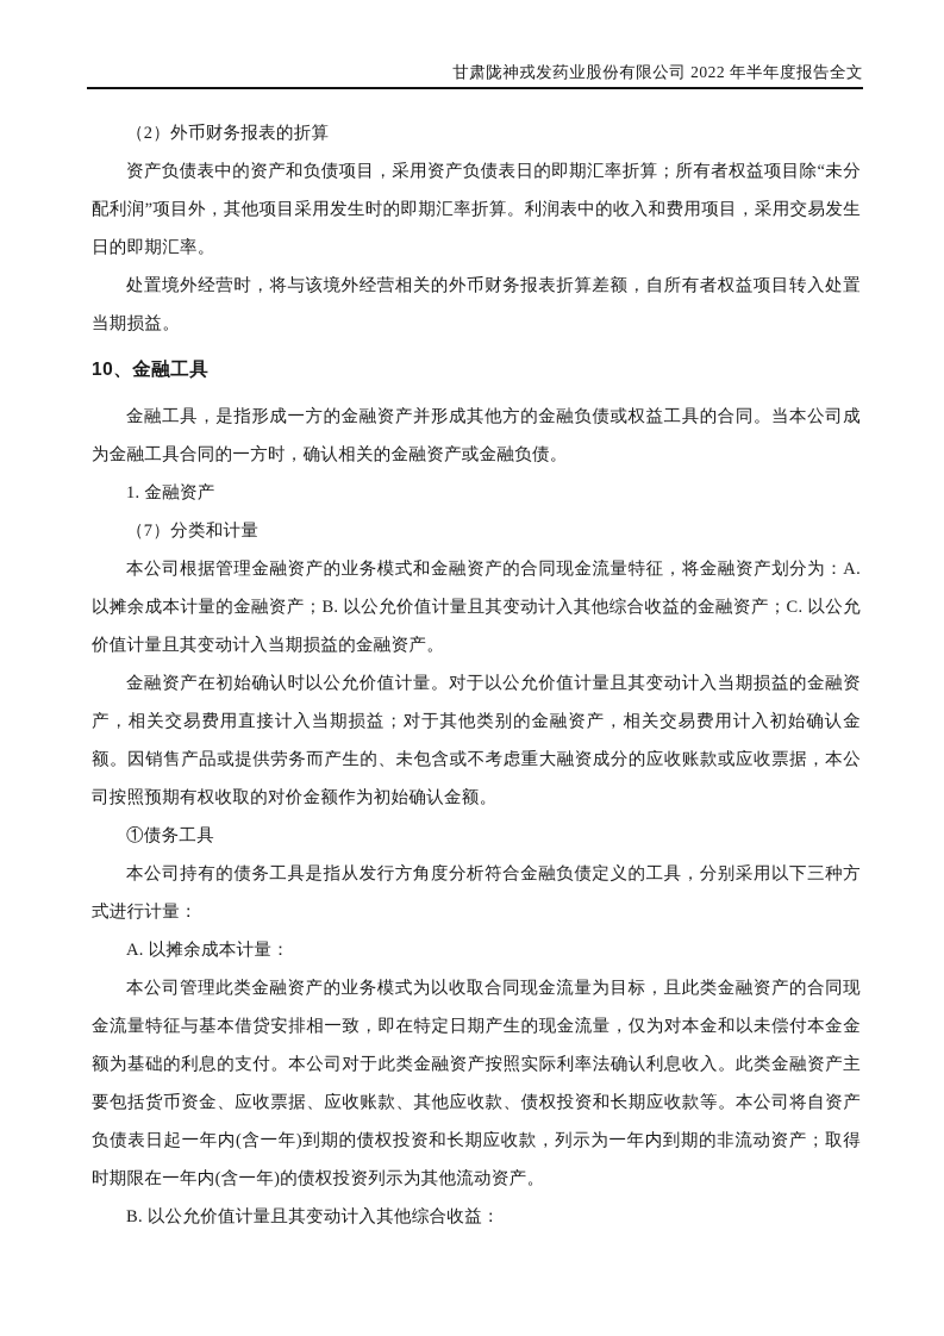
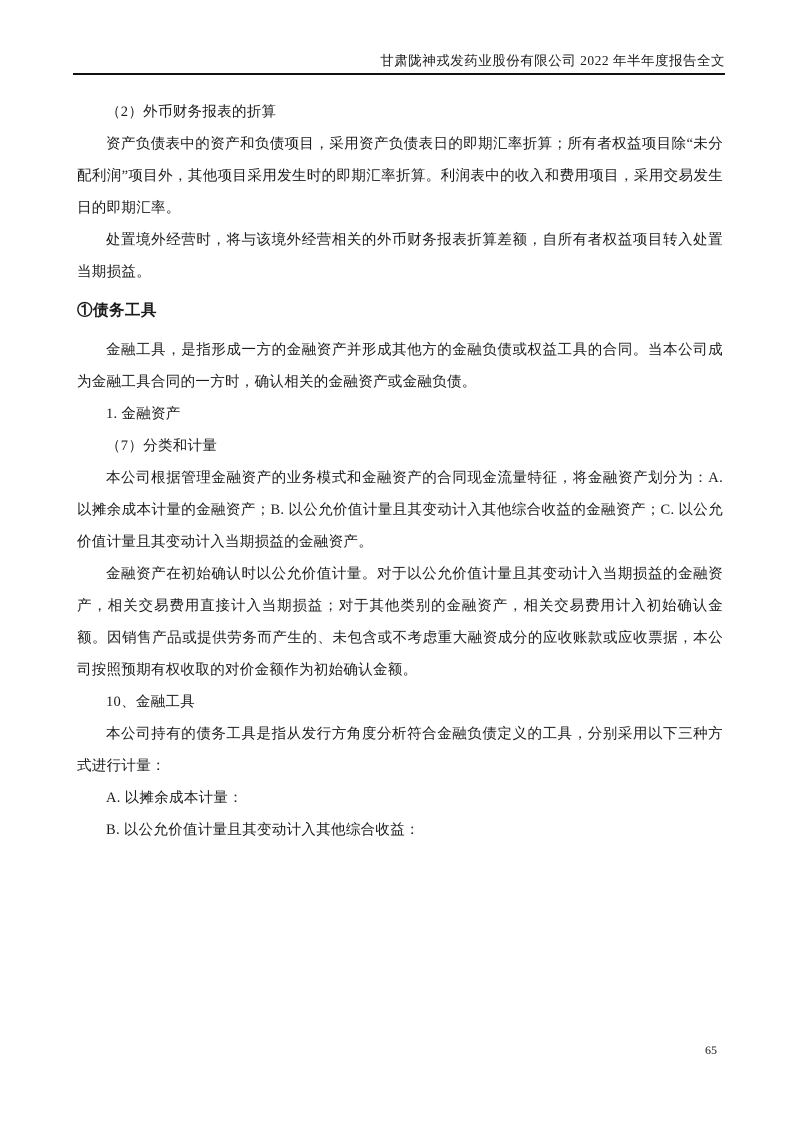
  甘肃陇神戎发药业股份有限公司 2022 年半年度报告全文
  （2）外币财务报表的折算
  资产负债表中的资产和负债项目，采用资产负债表日的即期汇率折算；所有者权益项目除“未分配利润”项目外，其他项目采用发生时的即期汇率折算。利润表中的收入和费用项目，采用交易发生日的即期汇率。
  处置境外经营时，将与该境外经营相关的外币财务报表折算差额，自所有者权益项目转入处置当期损益。
- 10、金融工具
+ ①债务工具
  金融工具，是指形成一方的金融资产并形成其他方的金融负债或权益工具的合同。当本公司成为金融工具合同的一方时，确认相关的金融资产或金融负债。
  1. 金融资产
  （7）分类和计量
  本公司根据管理金融资产的业务模式和金融资产的合同现金流量特征，将金融资产划分为：A. 以摊余成本计量的金融资产；B. 以公允价值计量且其变动计入其他综合收益的金融资产；C. 以公允价值计量且其变动计入当期损益的金融资产。
  金融资产在初始确认时以公允价值计量。对于以公允价值计量且其变动计入当期损益的金融资产，相关交易费用直接计入当期损益；对于其他类别的金融资产，相关交易费用计入初始确认金额。因销售产品或提供劳务而产生的、未包含或不考虑重大融资成分的应收账款或应收票据，本公司按照预期有权收取的对价金额作为初始确认金额。
- ①债务工具
+ 10、金融工具
  本公司持有的债务工具是指从发行方角度分析符合金融负债定义的工具，分别采用以下三种方式进行计量：
  A. 以摊余成本计量：
- 本公司管理此类金融资产的业务模式为以收取合同现金流量为目标，且此类金融资产的合同现金流量特征与基本借贷安排相一致，即在特定日期产生的现金流量，仅为对本金和以未偿付本金金额为基础的利息的支付。本公司对于此类金融资产按照实际利率法确认利息收入。此类金融资产主要包括货币资金、应收票据、应收账款、其他应收款、债权投资和长期应收款等。本公司将自资产负债表日起一年内(含一年)到期的债权投资和长期应收款，列示为一年内到期的非流动资产；取得时期限在一年内(含一年)的债权投资列示为其他流动资产。
  B. 以公允价值计量且其变动计入其他综合收益：
+ 65
